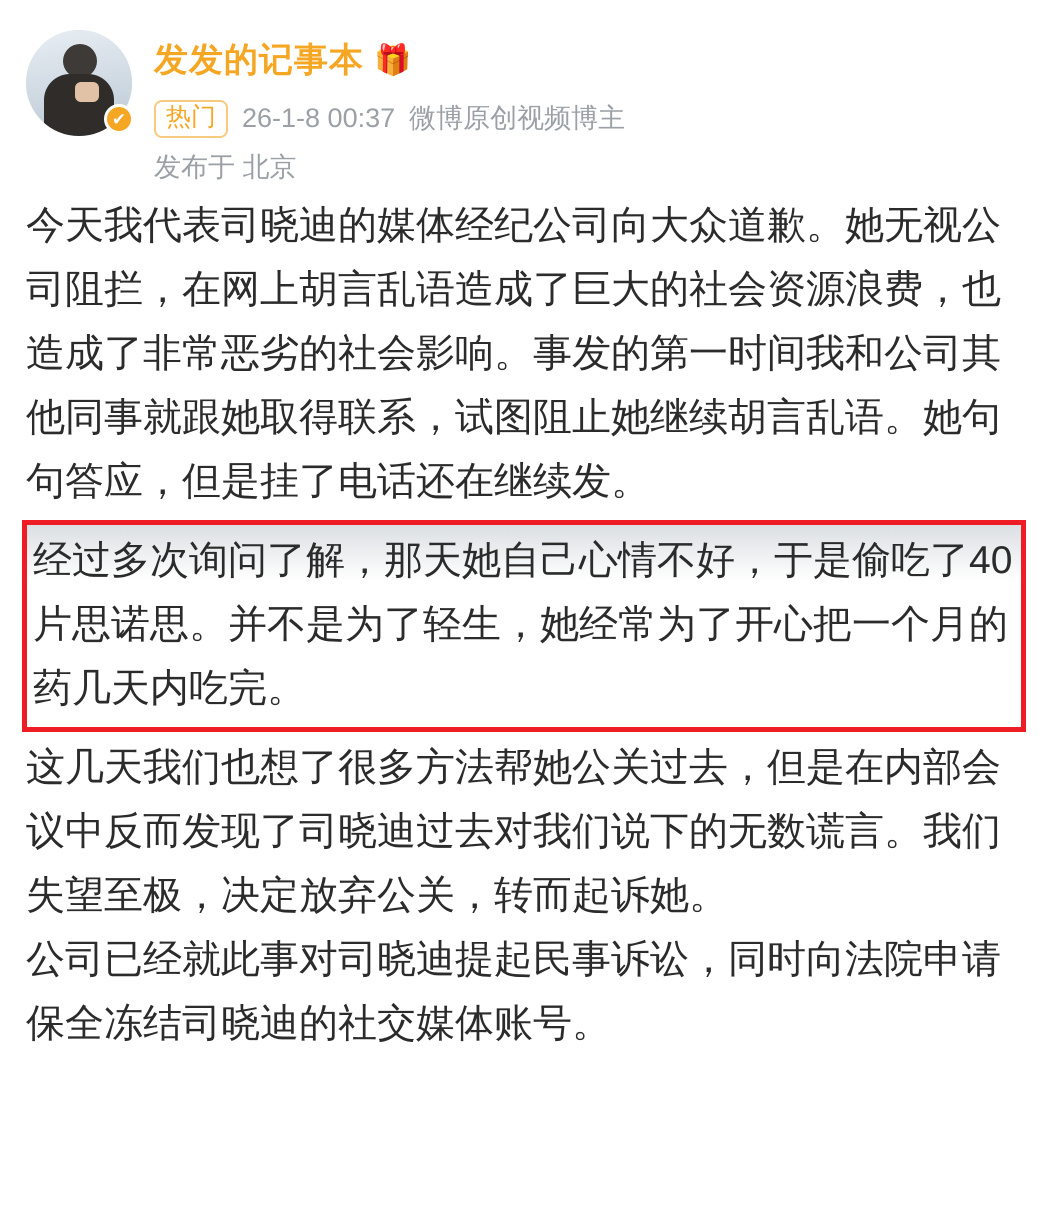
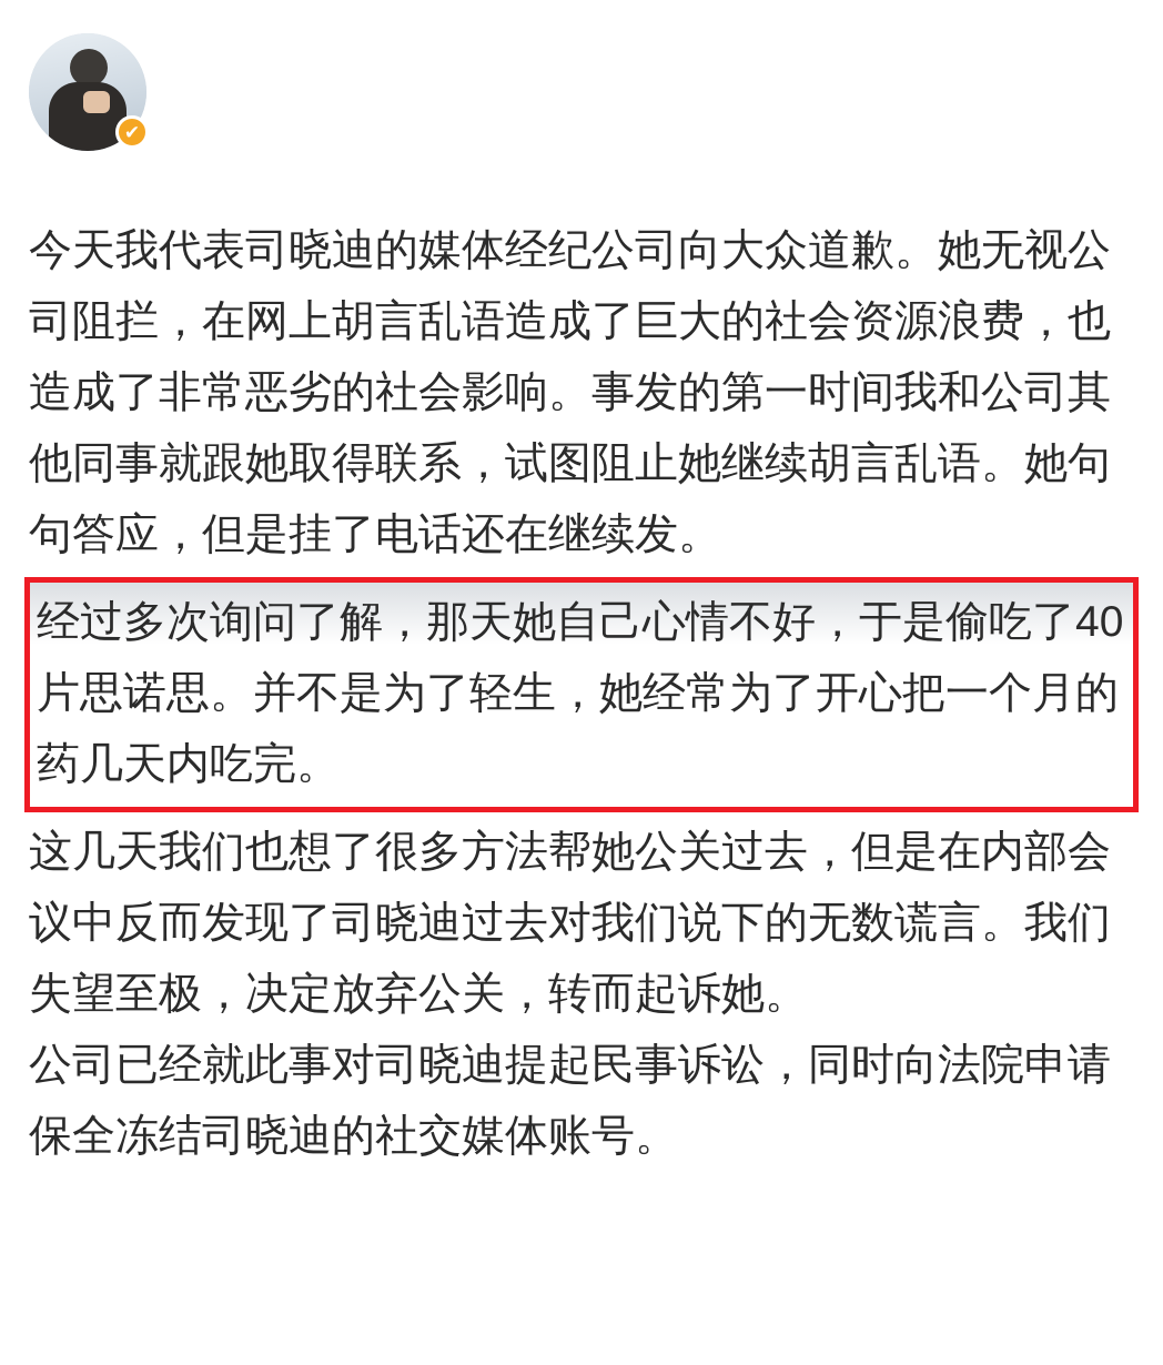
  ✔
- 发发的记事本
- 🎁
- 热门
- 26-1-8 00:37
- 微博原创视频博主
- 发布于 北京
  今天我代表司晓迪的媒体经纪公司向大众道歉。她无视公司阻拦，在网上胡言乱语造成了巨大的社会资源浪费，也造成了非常恶劣的社会影响。事发的第一时间我和公司其他同事就跟她取得联系，试图阻止她继续胡言乱语。她句句答应，但是挂了电话还在继续发。
  经过多次询问了解，那天她自己心情不好，于是偷吃了40片思诺思。并不是为了轻生，她经常为了开心把一个月的药几天内吃完。
  这几天我们也想了很多方法帮她公关过去，但是在内部会议中反而发现了司晓迪过去对我们说下的无数谎言。我们失望至极，决定放弃公关，转而起诉她。
  公司已经就此事对司晓迪提起民事诉讼，同时向法院申请保全冻结司晓迪的社交媒体账号。
